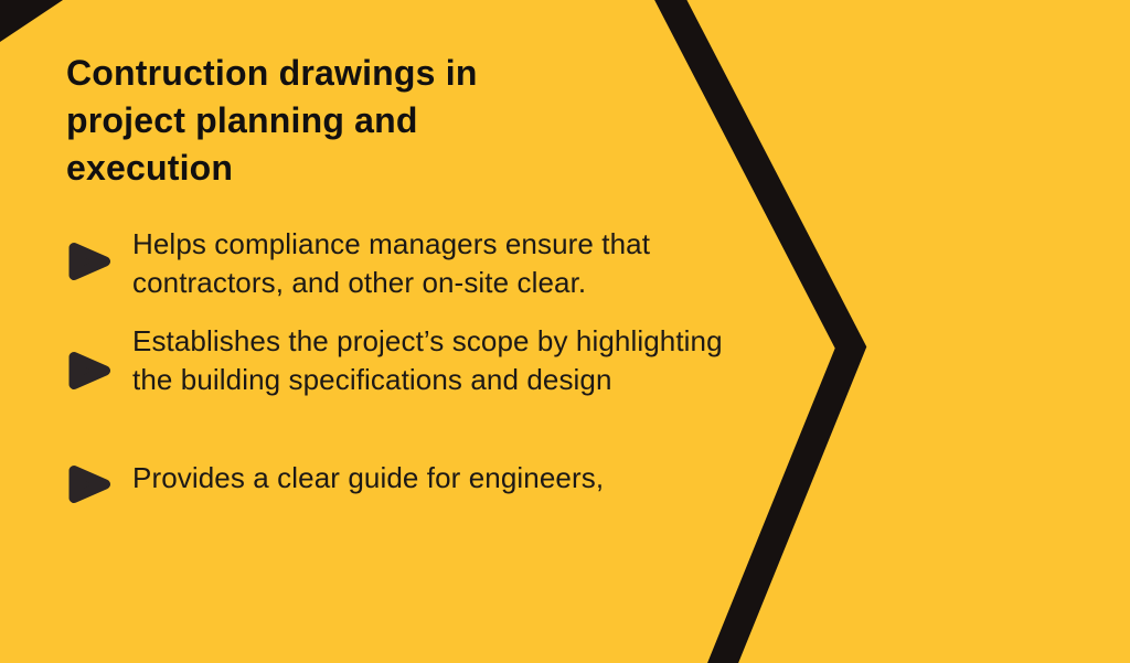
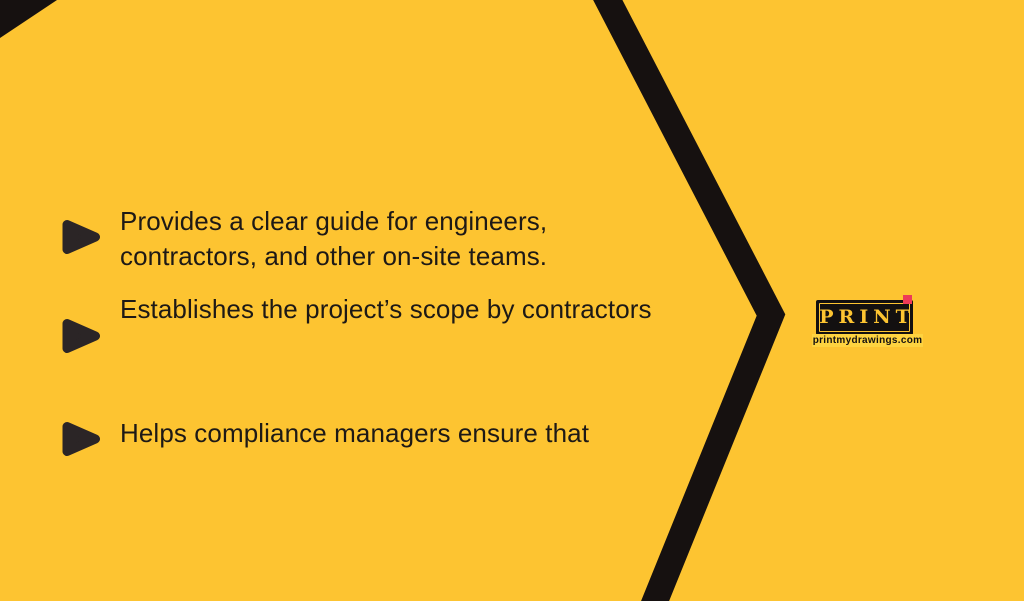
- Contruction drawings in
- project planning and
- execution
- Helps compliance managers ensure that
+ Provides a clear guide for engineers,
- contractors, and other on-site clear.
+ contractors, and other on-site teams.
- Establishes the project’s scope by highlighting
+ Establishes the project’s scope by contractors
- the building specifications and design
- Provides a clear guide for engineers,
+ Helps compliance managers ensure that
+ PRINT
+ printmydrawings.com
